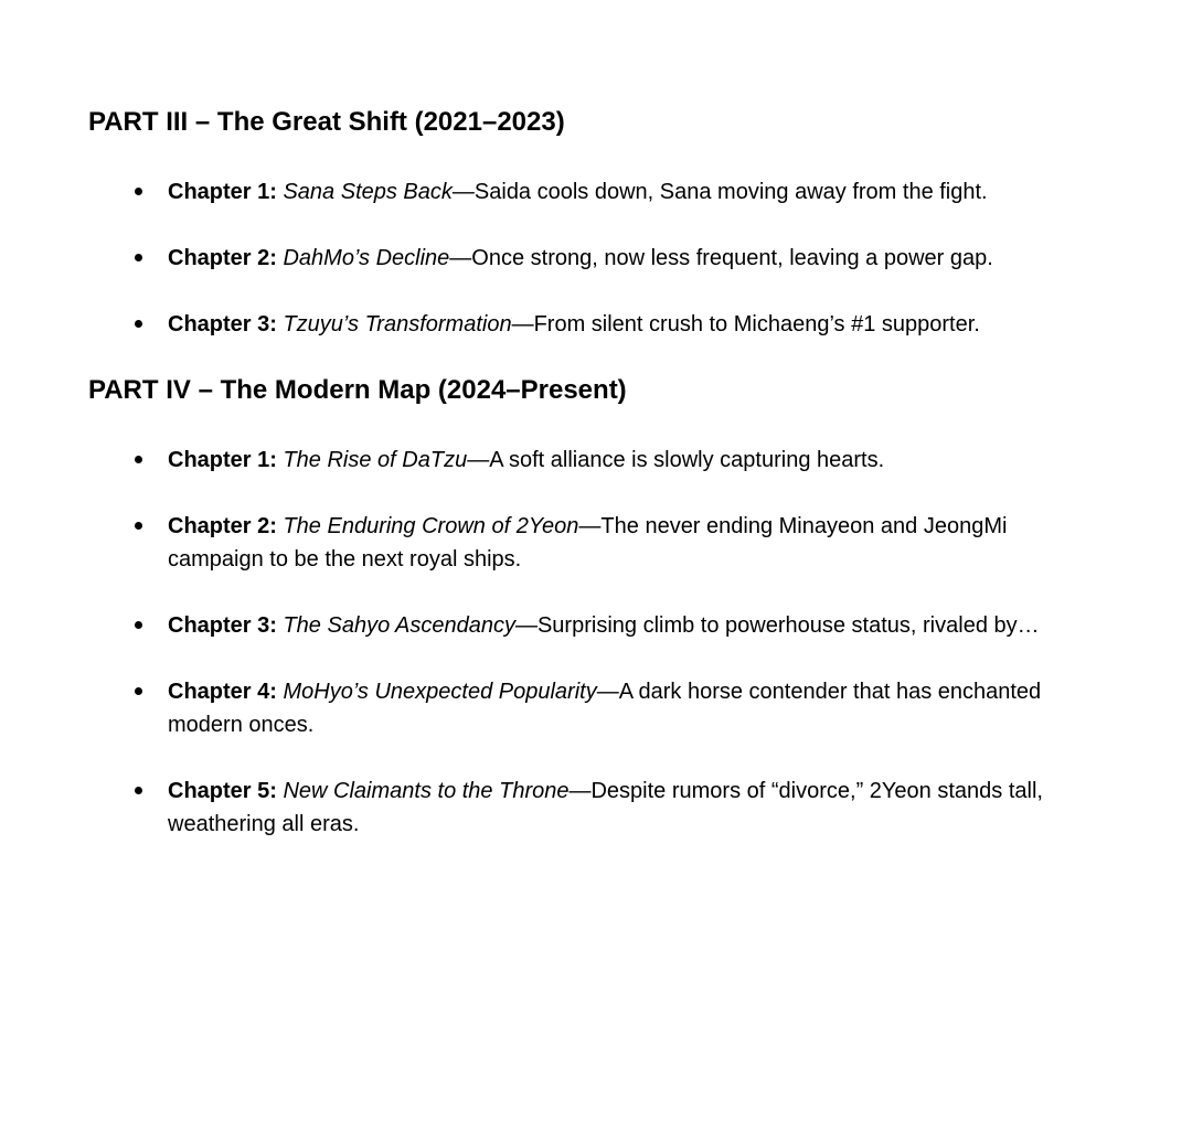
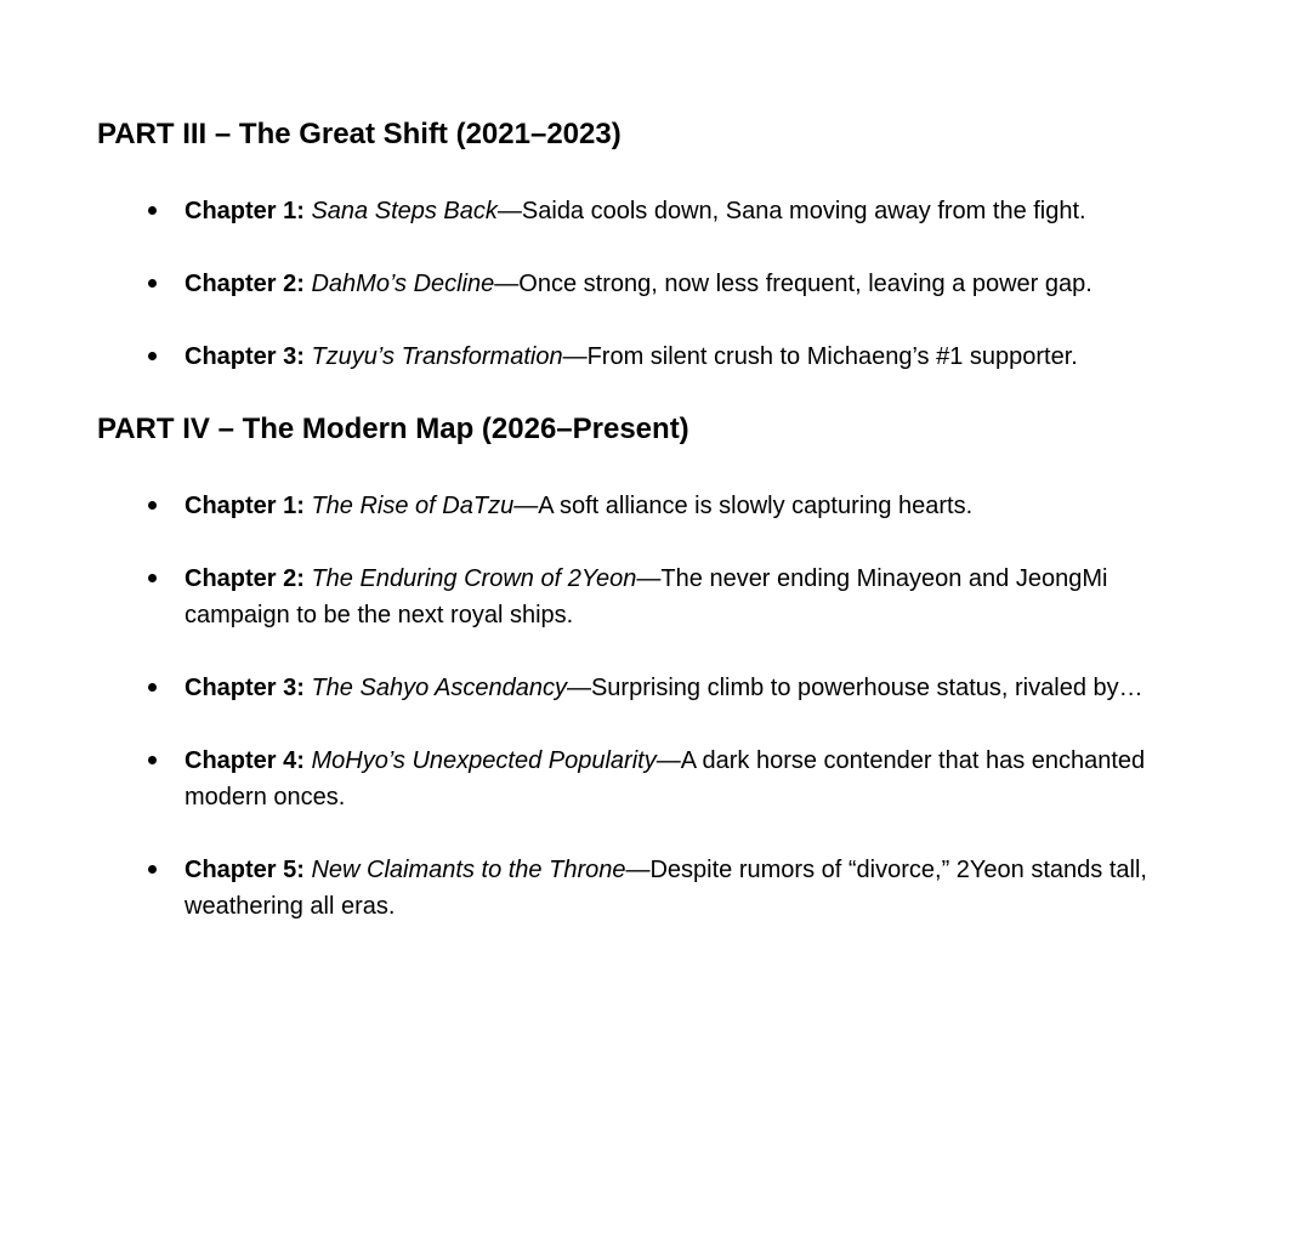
  PART III – The Great Shift (2021–2023)
  Chapter 1: Sana Steps Back—Saida cools down, Sana moving away from the fight.
  Chapter 2: DahMo’s Decline—Once strong, now less frequent, leaving a power gap.
  Chapter 3: Tzuyu’s Transformation—From silent crush to Michaeng’s #1 supporter.
- PART IV – The Modern Map (2024–Present)
+ PART IV – The Modern Map (2026–Present)
  Chapter 1: The Rise of DaTzu—A soft alliance is slowly capturing hearts.
  Chapter 2: The Enduring Crown of 2Yeon—The never ending Minayeon and JeongMi campaign to be the next royal ships.
  Chapter 3: The Sahyo Ascendancy—Surprising climb to powerhouse status, rivaled by…
  Chapter 4: MoHyo’s Unexpected Popularity—A dark horse contender that has enchanted modern onces.
  Chapter 5: New Claimants to the Throne—Despite rumors of “divorce,” 2Yeon stands tall, weathering all eras.
